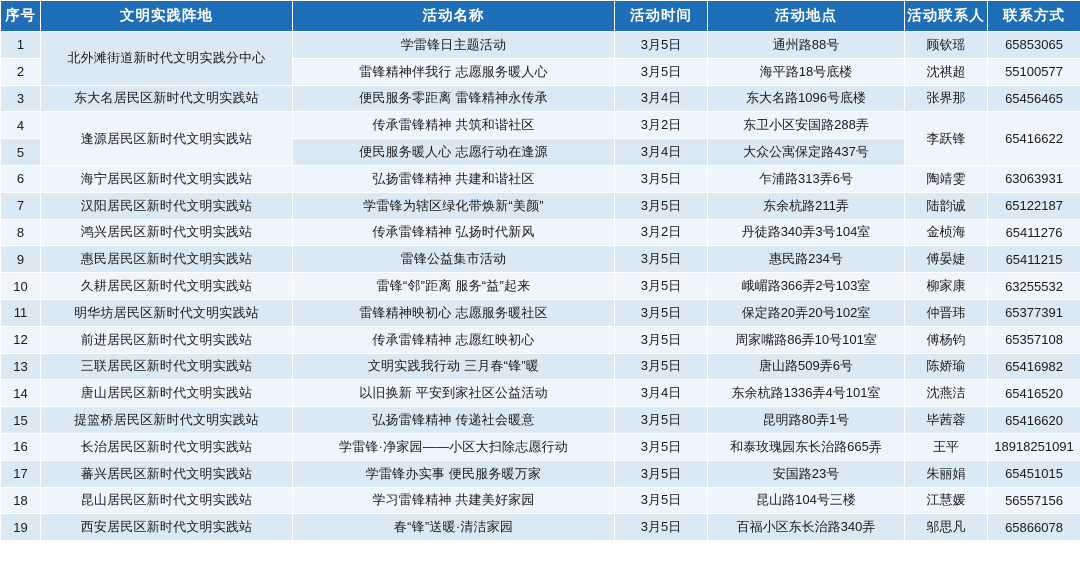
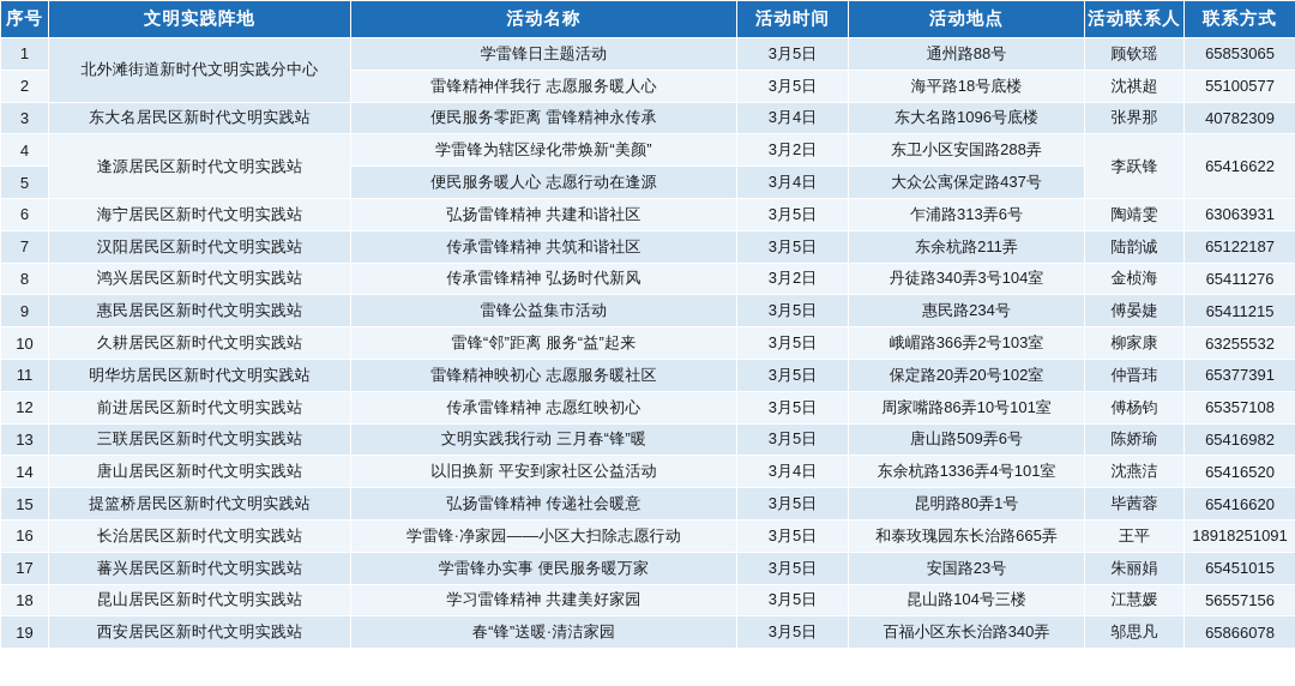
  序号	文明实践阵地	活动名称	活动时间	活动地点	活动联系人	联系方式
  1	北外滩街道新时代文明实践分中心	学雷锋日主题活动	3月5日	通州路88号	顾钦瑶	65853065
  2	雷锋精神伴我行 志愿服务暖人心	3月5日	海平路18号底楼	沈祺超	55100577
- 3	东大名居民区新时代文明实践站	便民服务零距离 雷锋精神永传承	3月4日	东大名路1096号底楼	张界那	65456465
+ 3	东大名居民区新时代文明实践站	便民服务零距离 雷锋精神永传承	3月4日	东大名路1096号底楼	张界那	40782309
- 4	逢源居民区新时代文明实践站	传承雷锋精神 共筑和谐社区	3月2日	东卫小区安国路288弄	李跃锋	65416622
+ 4	逢源居民区新时代文明实践站	学雷锋为辖区绿化带焕新“美颜”	3月2日	东卫小区安国路288弄	李跃锋	65416622
  5	便民服务暖人心 志愿行动在逢源	3月4日	大众公寓保定路437号
  6	海宁居民区新时代文明实践站	弘扬雷锋精神 共建和谐社区	3月5日	乍浦路313弄6号	陶靖雯	63063931
- 7	汉阳居民区新时代文明实践站	学雷锋为辖区绿化带焕新“美颜”	3月5日	东余杭路211弄	陆韵诚	65122187
+ 7	汉阳居民区新时代文明实践站	传承雷锋精神 共筑和谐社区	3月5日	东余杭路211弄	陆韵诚	65122187
  8	鸿兴居民区新时代文明实践站	传承雷锋精神 弘扬时代新风	3月2日	丹徒路340弄3号104室	金桢海	65411276
  9	惠民居民区新时代文明实践站	雷锋公益集市活动	3月5日	惠民路234号	傅晏婕	65411215
  10	久耕居民区新时代文明实践站	雷锋“邻”距离 服务“益”起来	3月5日	峨嵋路366弄2号103室	柳家康	63255532
  11	明华坊居民区新时代文明实践站	雷锋精神映初心 志愿服务暖社区	3月5日	保定路20弄20号102室	仲晋玮	65377391
  12	前进居民区新时代文明实践站	传承雷锋精神 志愿红映初心	3月5日	周家嘴路86弄10号101室	傅杨钧	65357108
  13	三联居民区新时代文明实践站	文明实践我行动 三月春“锋”暖	3月5日	唐山路509弄6号	陈娇瑜	65416982
  14	唐山居民区新时代文明实践站	以旧换新 平安到家社区公益活动	3月4日	东余杭路1336弄4号101室	沈燕洁	65416520
  15	提篮桥居民区新时代文明实践站	弘扬雷锋精神 传递社会暖意	3月5日	昆明路80弄1号	毕茜蓉	65416620
  16	长治居民区新时代文明实践站	学雷锋·净家园——小区大扫除志愿行动	3月5日	和泰玫瑰园东长治路665弄	王平	18918251091
  17	蕃兴居民区新时代文明实践站	学雷锋办实事 便民服务暖万家	3月5日	安国路23号	朱丽娟	65451015
  18	昆山居民区新时代文明实践站	学习雷锋精神 共建美好家园	3月5日	昆山路104号三楼	江慧媛	56557156
  19	西安居民区新时代文明实践站	春“锋”送暖·清洁家园	3月5日	百福小区东长治路340弄	邬思凡	65866078
